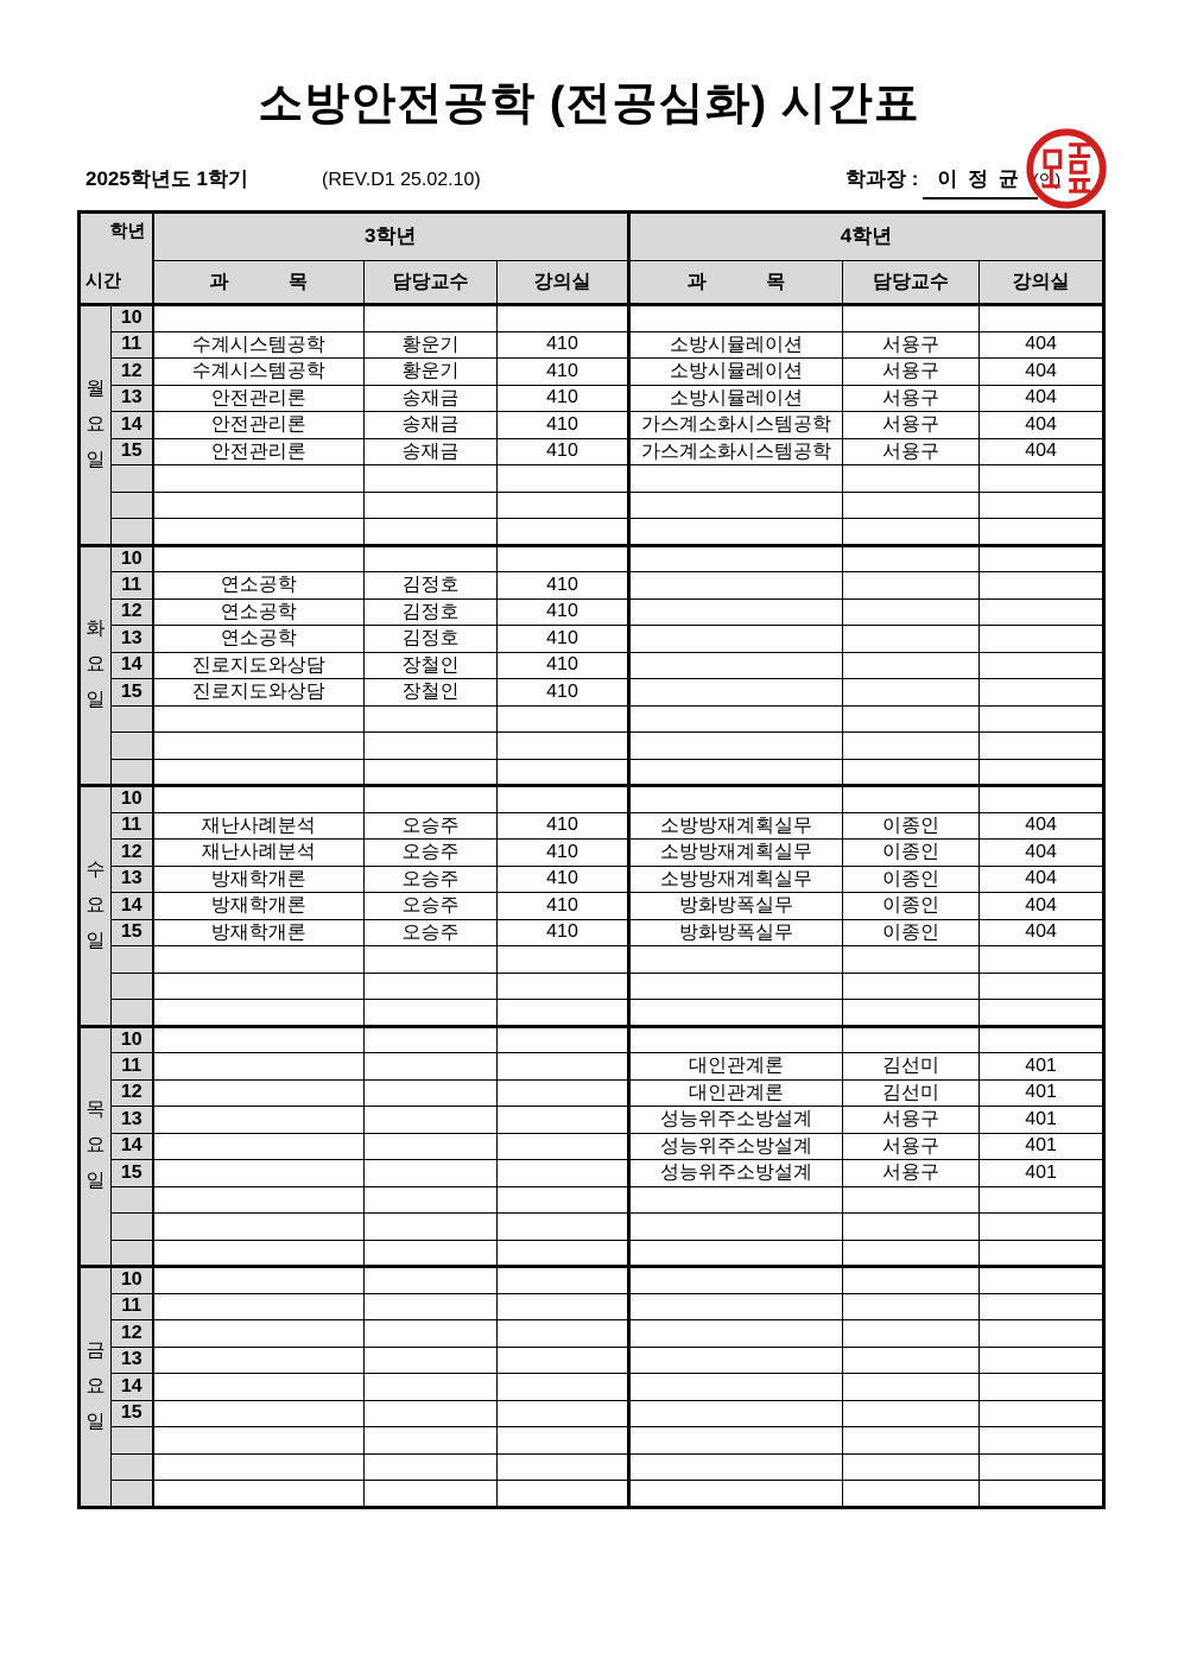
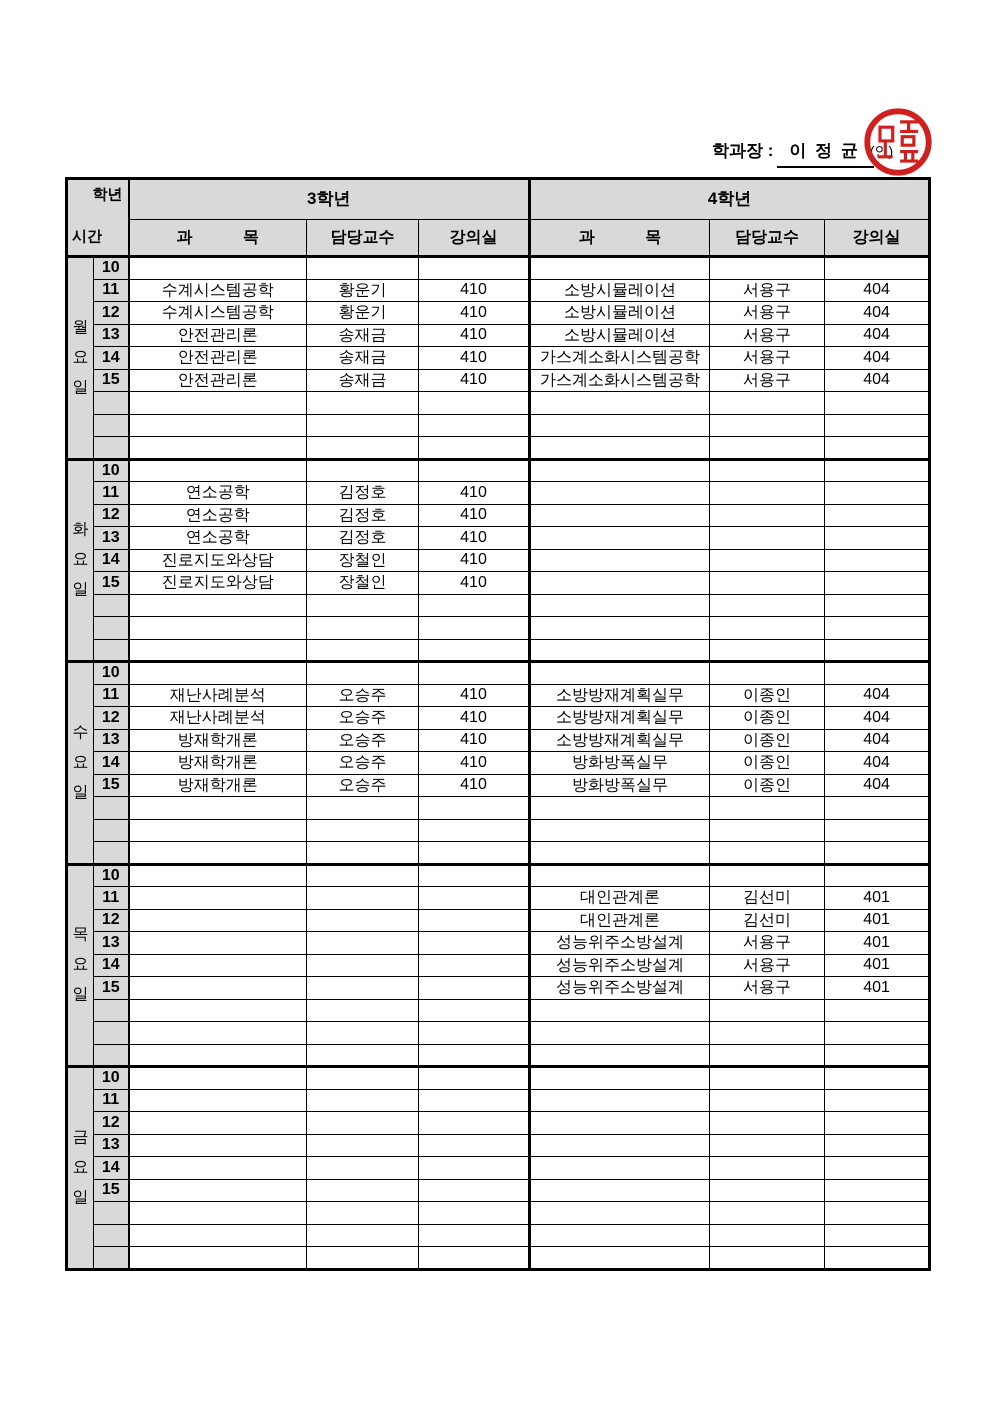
- 소방안전공학 (전공심화) 시간표
- 2025학년도 1학기 (REV.D1 25.02.10)
  학과장 : 이 정 균 (인)
  학년 시간	3학년	4학년
  과 목	담당교수	강의실	과 목	담당교수	강의실
  월 요 일	10
  11	수계시스템공학	황운기	410	소방시뮬레이션	서용구	404
  12	수계시스템공학	황운기	410	소방시뮬레이션	서용구	404
  13	안전관리론	송재금	410	소방시뮬레이션	서용구	404
  14	안전관리론	송재금	410	가스계소화시스템공학	서용구	404
  15	안전관리론	송재금	410	가스계소화시스템공학	서용구	404
  화 요 일	10
  11	연소공학	김정호	410
  12	연소공학	김정호	410
  13	연소공학	김정호	410
  14	진로지도와상담	장철인	410
  15	진로지도와상담	장철인	410
  수 요 일	10
  11	재난사례분석	오승주	410	소방방재계획실무	이종인	404
  12	재난사례분석	오승주	410	소방방재계획실무	이종인	404
  13	방재학개론	오승주	410	소방방재계획실무	이종인	404
  14	방재학개론	오승주	410	방화방폭실무	이종인	404
  15	방재학개론	오승주	410	방화방폭실무	이종인	404
  목 요 일	10
  11				대인관계론	김선미	401
  12				대인관계론	김선미	401
  13				성능위주소방설계	서용구	401
  14				성능위주소방설계	서용구	401
  15				성능위주소방설계	서용구	401
  금 요 일	10
  11
  12
  13
  14
  15
